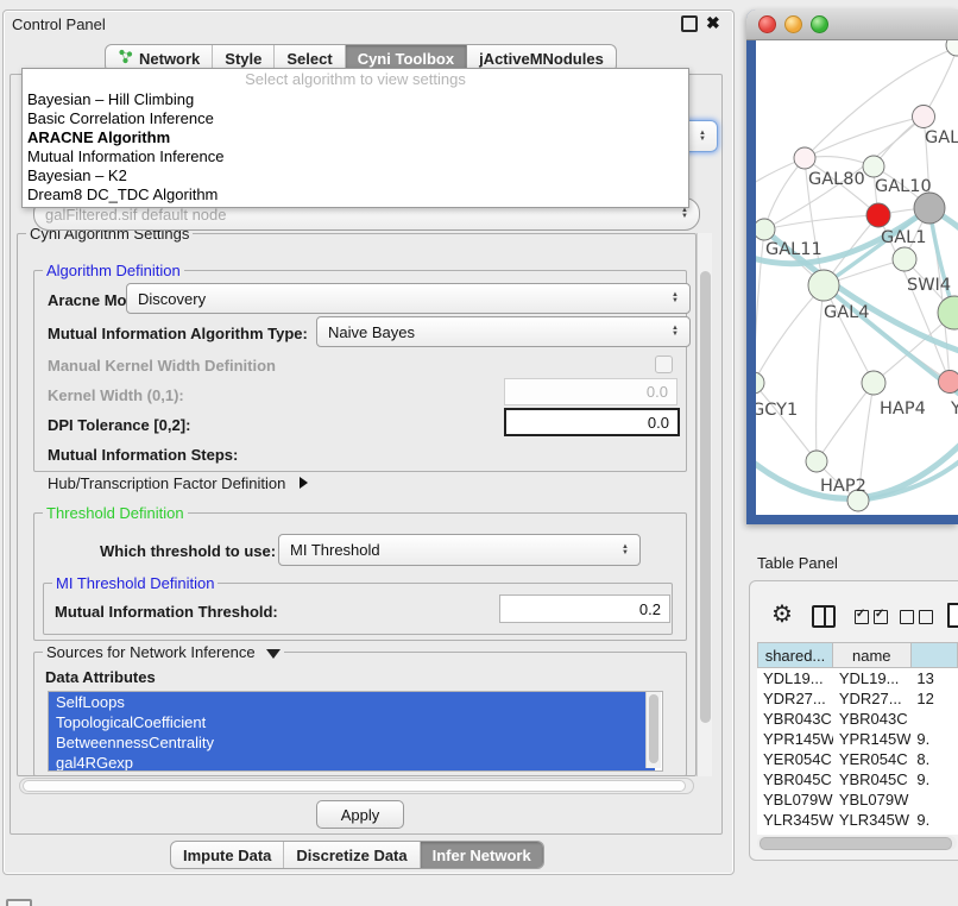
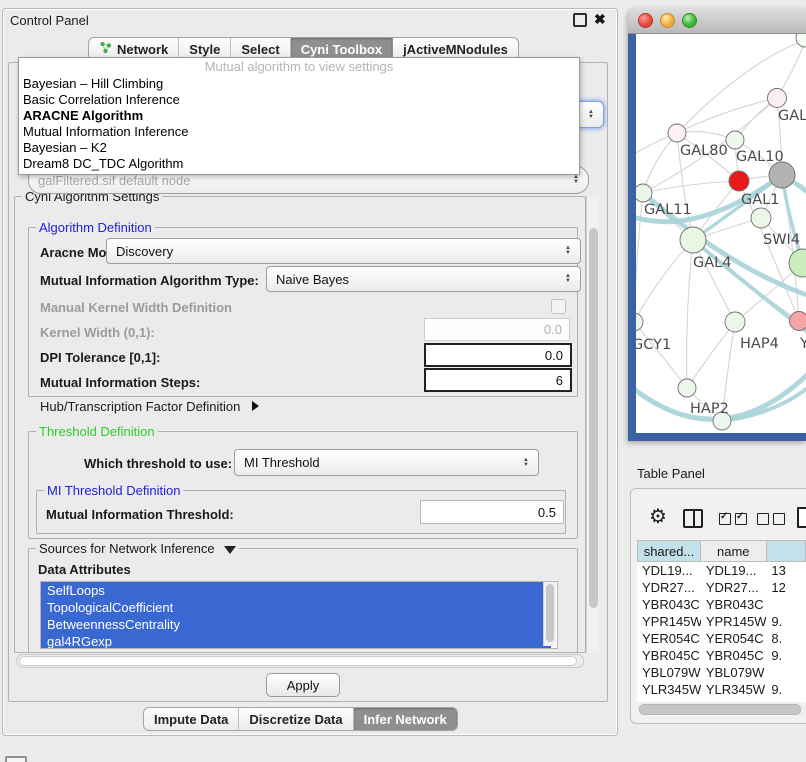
  Control Panel
  ✖
  Network
  Style
  Select
  Cyni Toolbox
  jActiveMNodules
  galFiltered.sif default node
  Cyni Algorithm Settings
  Algorithm Definition
  Aracne Mo
  Discovery
  Mutual Information Algorithm Type:
  Naive Bayes
  Manual Kernel Width Definition
  Kernel Width (0,1):
  0.0
- DPI Tolerance [0,2]:
+ DPI Tolerance [0,1]:
  0.0
  Mutual Information Steps:
+ 6
  Hub/Transcription Factor Definition
  Threshold Definition
  Which threshold to use:
  MI Threshold
  MI Threshold Definition
  Mutual Information Threshold:
- 0.2
+ 0.5
  Sources for Network Inference
  Data Attributes
  SelfLoops
  TopologicalCoefficient
  BetweennessCentrality
  gal4RGexp
  Apply
  Impute Data
  Discretize Data
  Infer Network
- Select algorithm to view settings
+ Mutual algorithm to view settings
  Bayesian – Hill Climbing
  Basic Correlation Inference
  ARACNE Algorithm
  Mutual Information Inference
  Bayesian – K2
  Dream8 DC_TDC Algorithm
  GAL
  GAL80
  GAL10
  GAL1
  SWI4
  GAL11
  GAL4
  GCY1
  HAP4
  Y
  HAP2
  Table Panel
  ⚙
  shared...
  name
  YDL19...
  YDL19...
  13
  YDR27...
  YDR27...
  12
  YBR043C
  YBR043C
  YPR145W
  YPR145W
  9.
  YER054C
  YER054C
  8.
  YBR045C
  YBR045C
  9.
  YBL079W
  YBL079W
  YLR345W
  YLR345W
  9.
